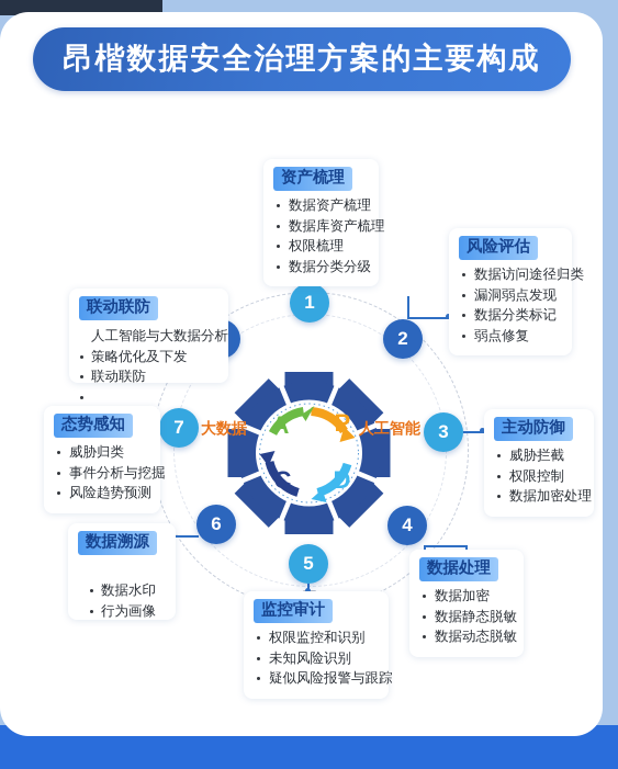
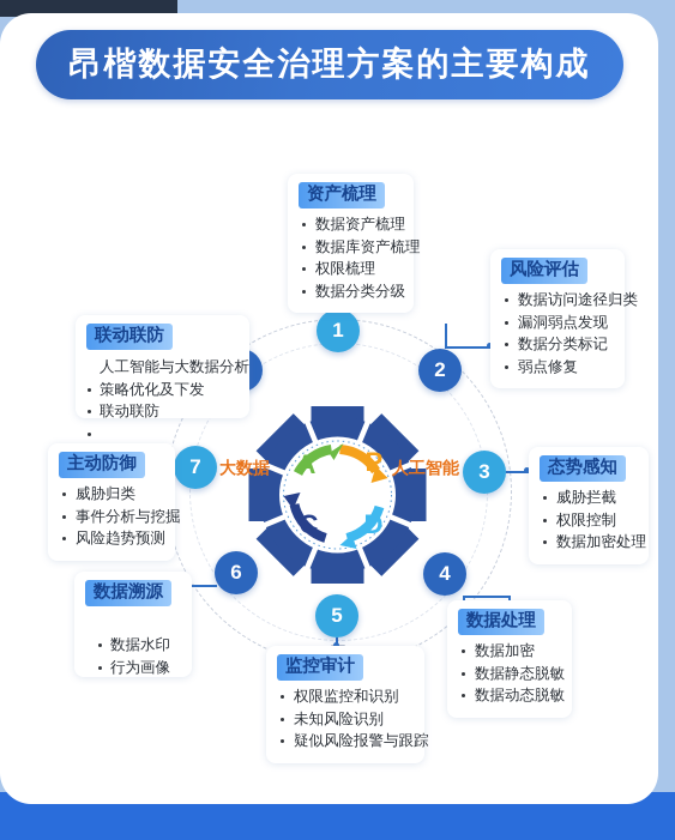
  昂楷数据安全治理方案的主要构成
  P
  D
  C
  A
  大数据
  人工智能
  1
  2
  3
  4
  5
  6
  7
  资产梳理
  数据资产梳理
  数据库资产梳理
  权限梳理
  数据分类分级
  风险评估
  数据访问途径归类
  漏洞弱点发现
  数据分类标记
  弱点修复
- 主动防御
+ 态势感知
  威胁拦截
  权限控制
  数据加密处理
  数据处理
  数据加密
  数据静态脱敏
  数据动态脱敏
  监控审计
  权限监控和识别
  未知风险识别
  疑似风险报警与跟踪
  数据溯源
  数据水印
  行为画像
- 态势感知
+ 主动防御
  威胁归类
  事件分析与挖掘
  风险趋势预测
  联动联防
  人工智能与大数据分析
  策略优化及下发
  联动联防
